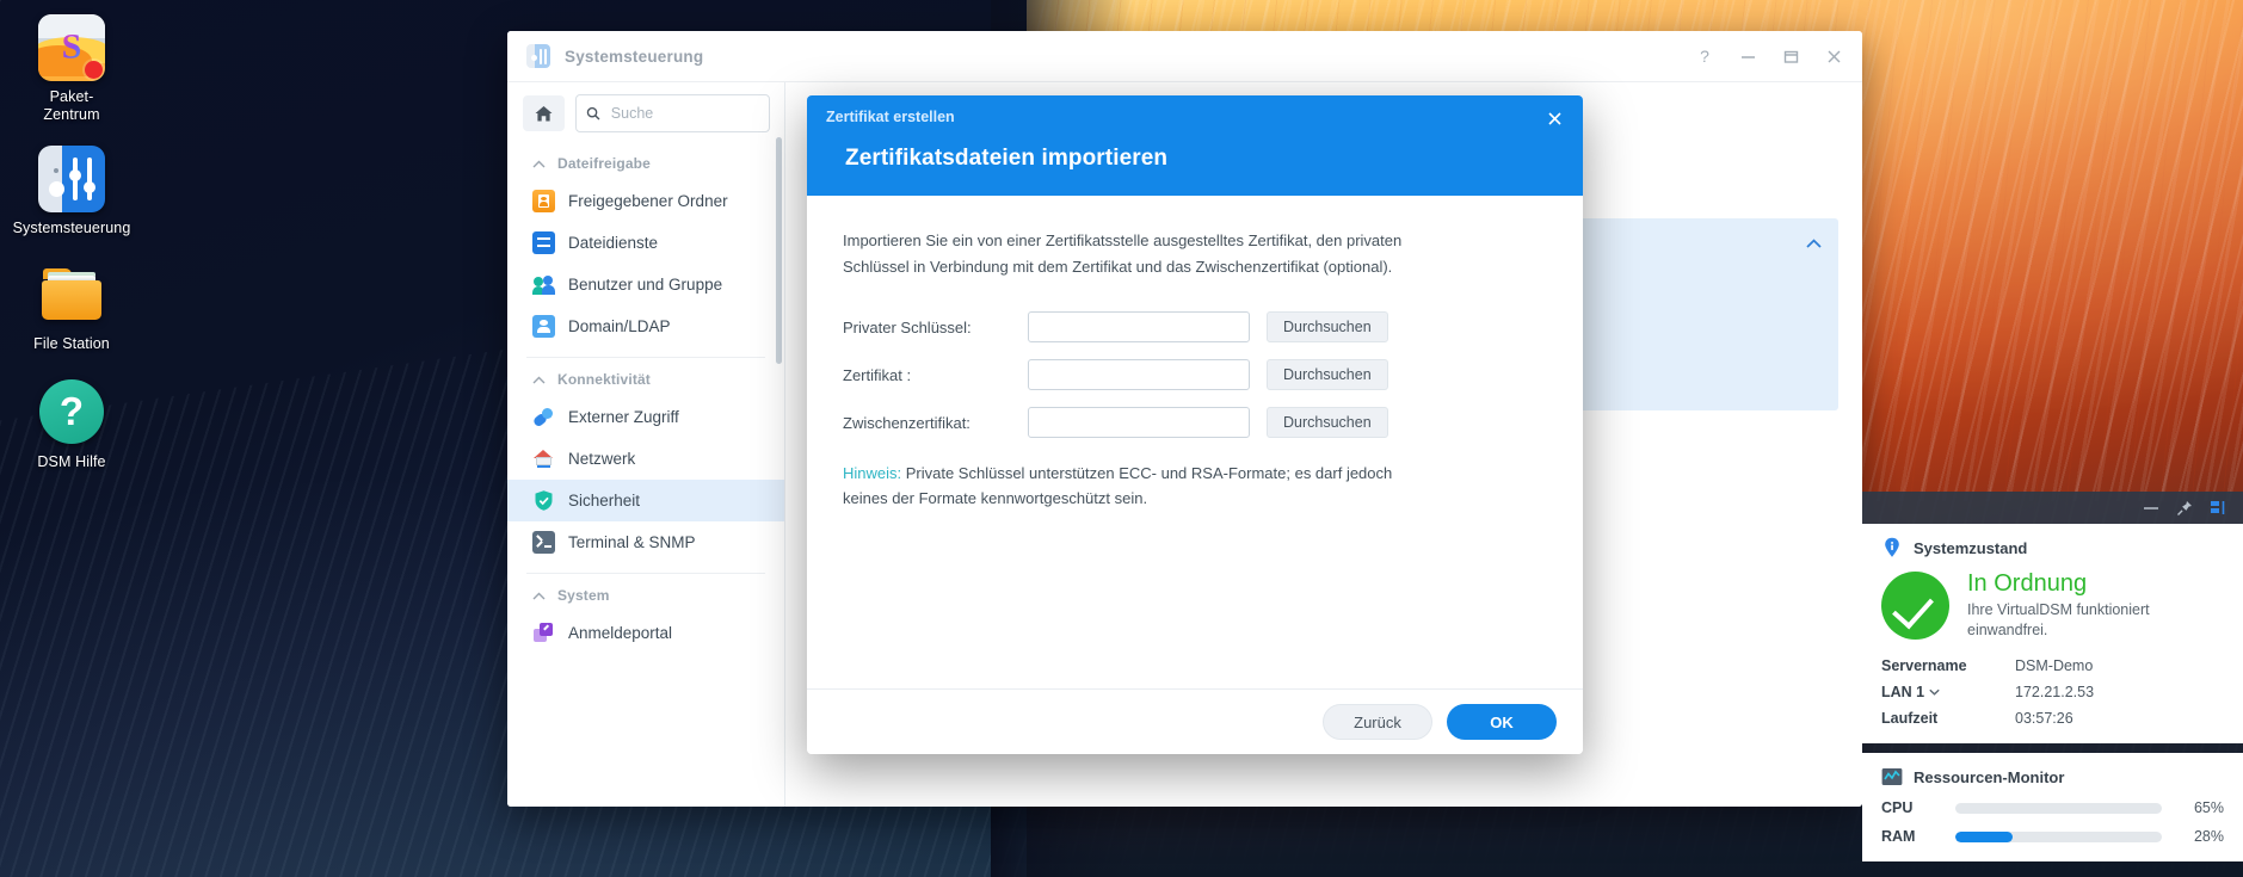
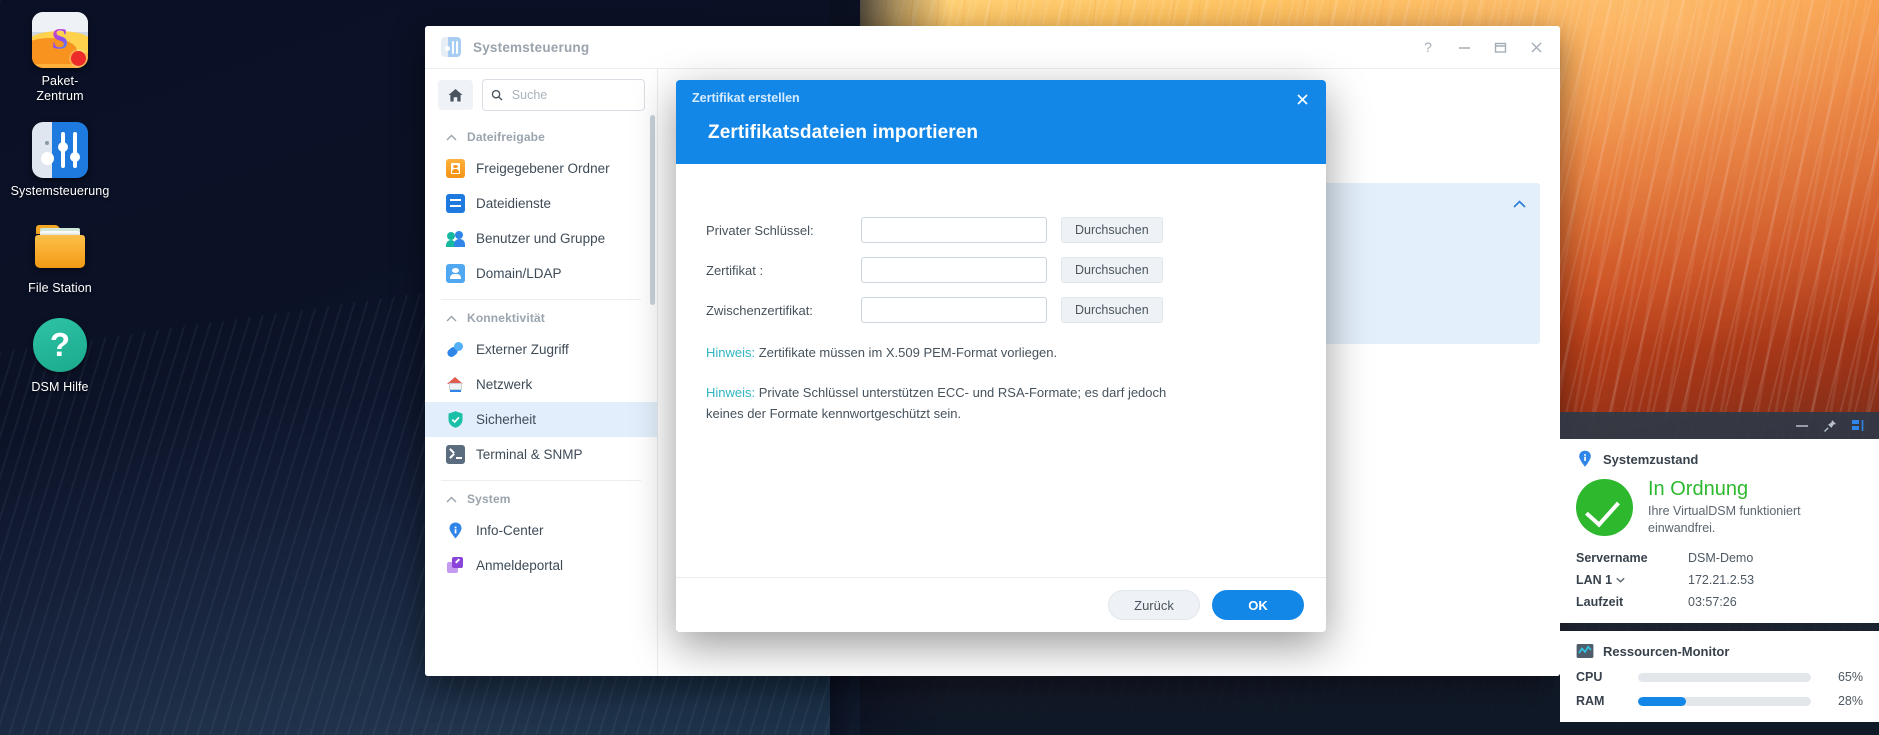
  S
  Paket-
  Zentrum
  Systemsteuerung
  File Station
  ?
  DSM Hilfe
  Systemsteuerung
  ?
  Suche
  Dateifreigabe
  Freigegebener Ordner
  Dateidienste
  Benutzer und Gruppe
  Domain/LDAP
  Konnektivität
  Externer Zugriff
  Netzwerk
  Sicherheit
  Terminal & SNMP
  System
+ Info-Center
  Anmeldeportal
  Zertifikat erstellen
  Zertifikatsdateien importieren
- Importieren Sie ein von einer Zertifikatsstelle ausgestelltes Zertifikat, den privaten Schlüssel in Verbindung mit dem Zertifikat und das Zwischenzertifikat (optional).
  Privater Schlüssel:
  Durchsuchen
  Zertifikat :
  Durchsuchen
  Zwischenzertifikat:
  Durchsuchen
+ Hinweis: Zertifikate müssen im X.509 PEM-Format vorliegen.
  Hinweis: Private Schlüssel unterstützen ECC- und RSA-Formate; es darf jedoch keines der Formate kennwortgeschützt sein.
  Zurück
  OK
  Systemzustand
  In Ordnung
  Ihre VirtualDSM funktioniert einwandfrei.
  Servername
  DSM-Demo
  LAN 1
  172.21.2.53
  Laufzeit
  03:57:26
  Ressourcen-Monitor
  CPU
  65%
  RAM
  28%
